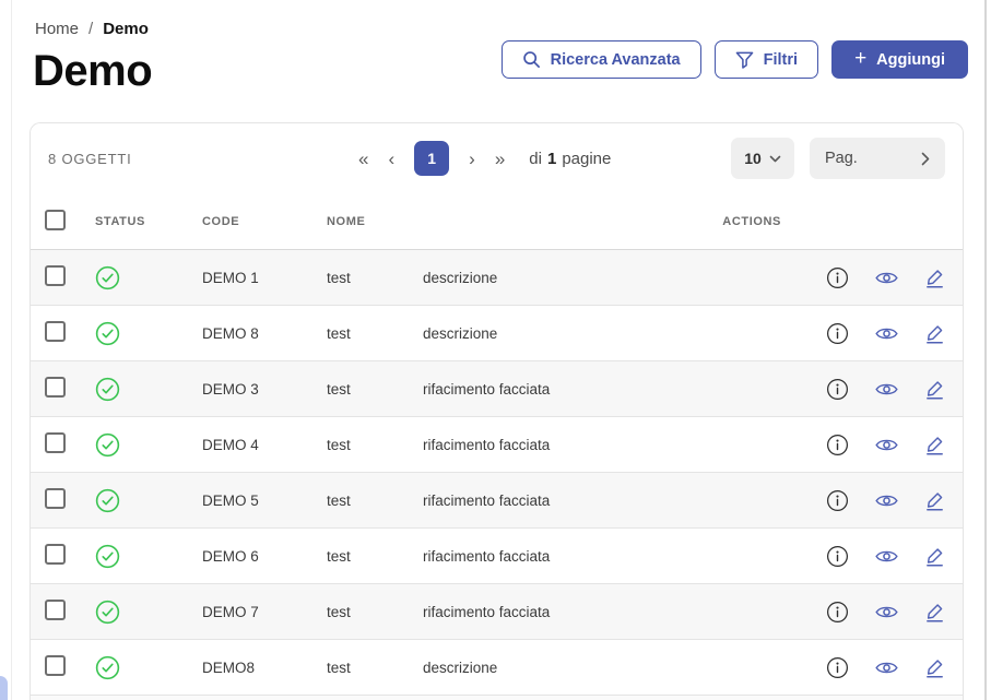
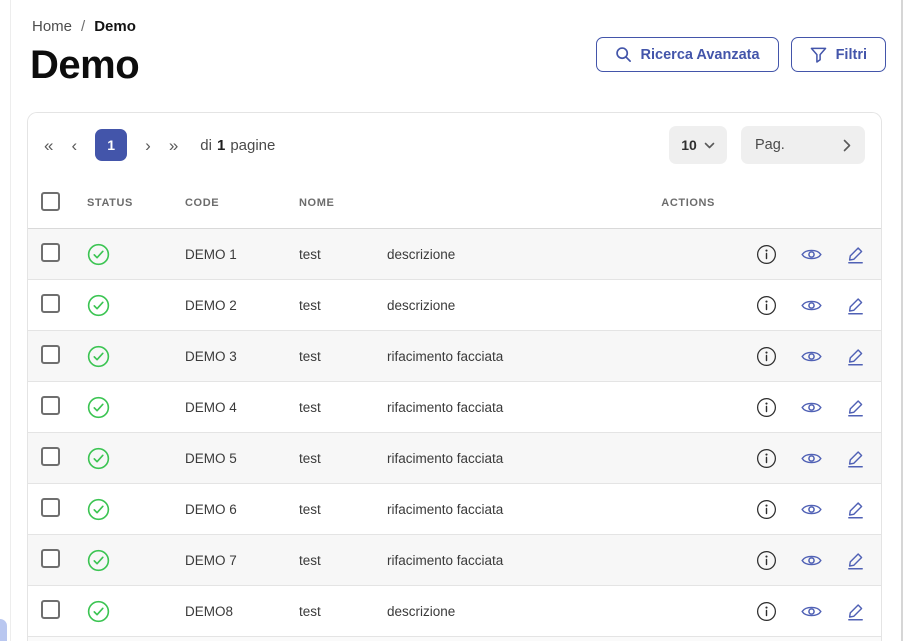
  Home
  /
  Demo
  Demo
  Ricerca Avanzata
  Filtri
- +
- Aggiungi
- 8 OGGETTI
  «
  ‹
  1
  ›
  »
  di
  1
  pagine
  10
  Pag.
  STATUS
  CODE
  NOME
  ACTIONS
  DEMO 1
  test
  descrizione
- DEMO 8
+ DEMO 2
  test
  descrizione
  DEMO 3
  test
  rifacimento facciata
  DEMO 4
  test
  rifacimento facciata
  DEMO 5
  test
  rifacimento facciata
  DEMO 6
  test
  rifacimento facciata
  DEMO 7
  test
  rifacimento facciata
  DEMO8
  test
  descrizione
